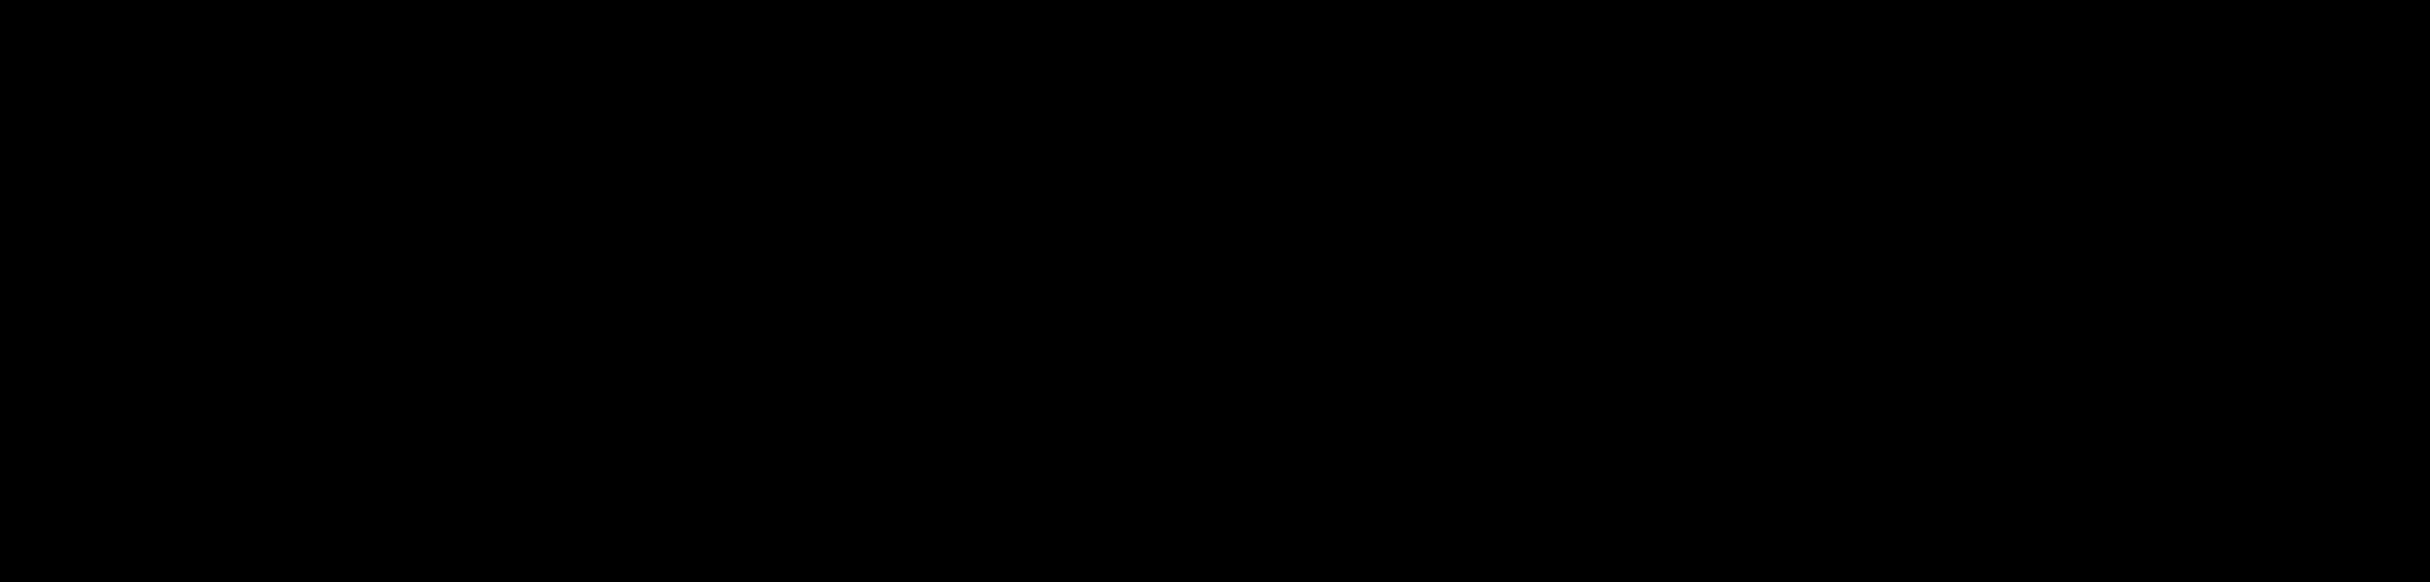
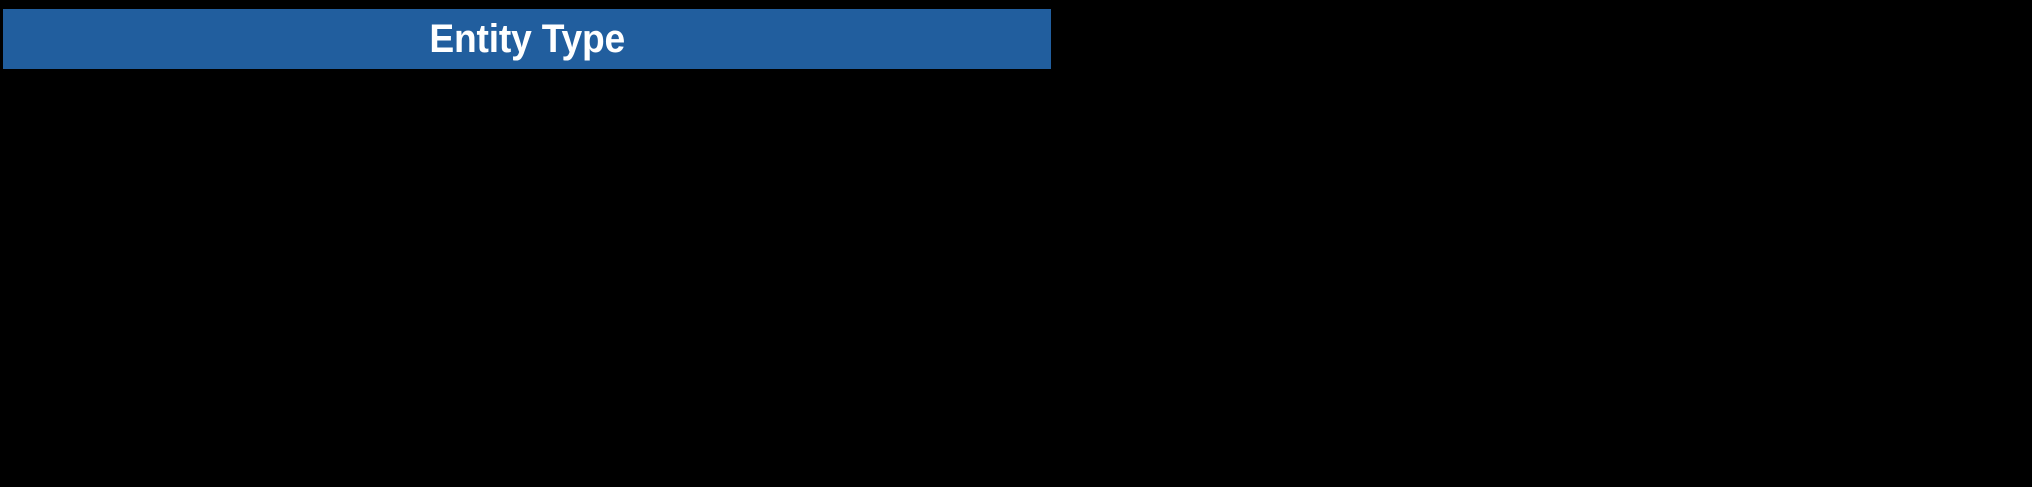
+ Entity Type
